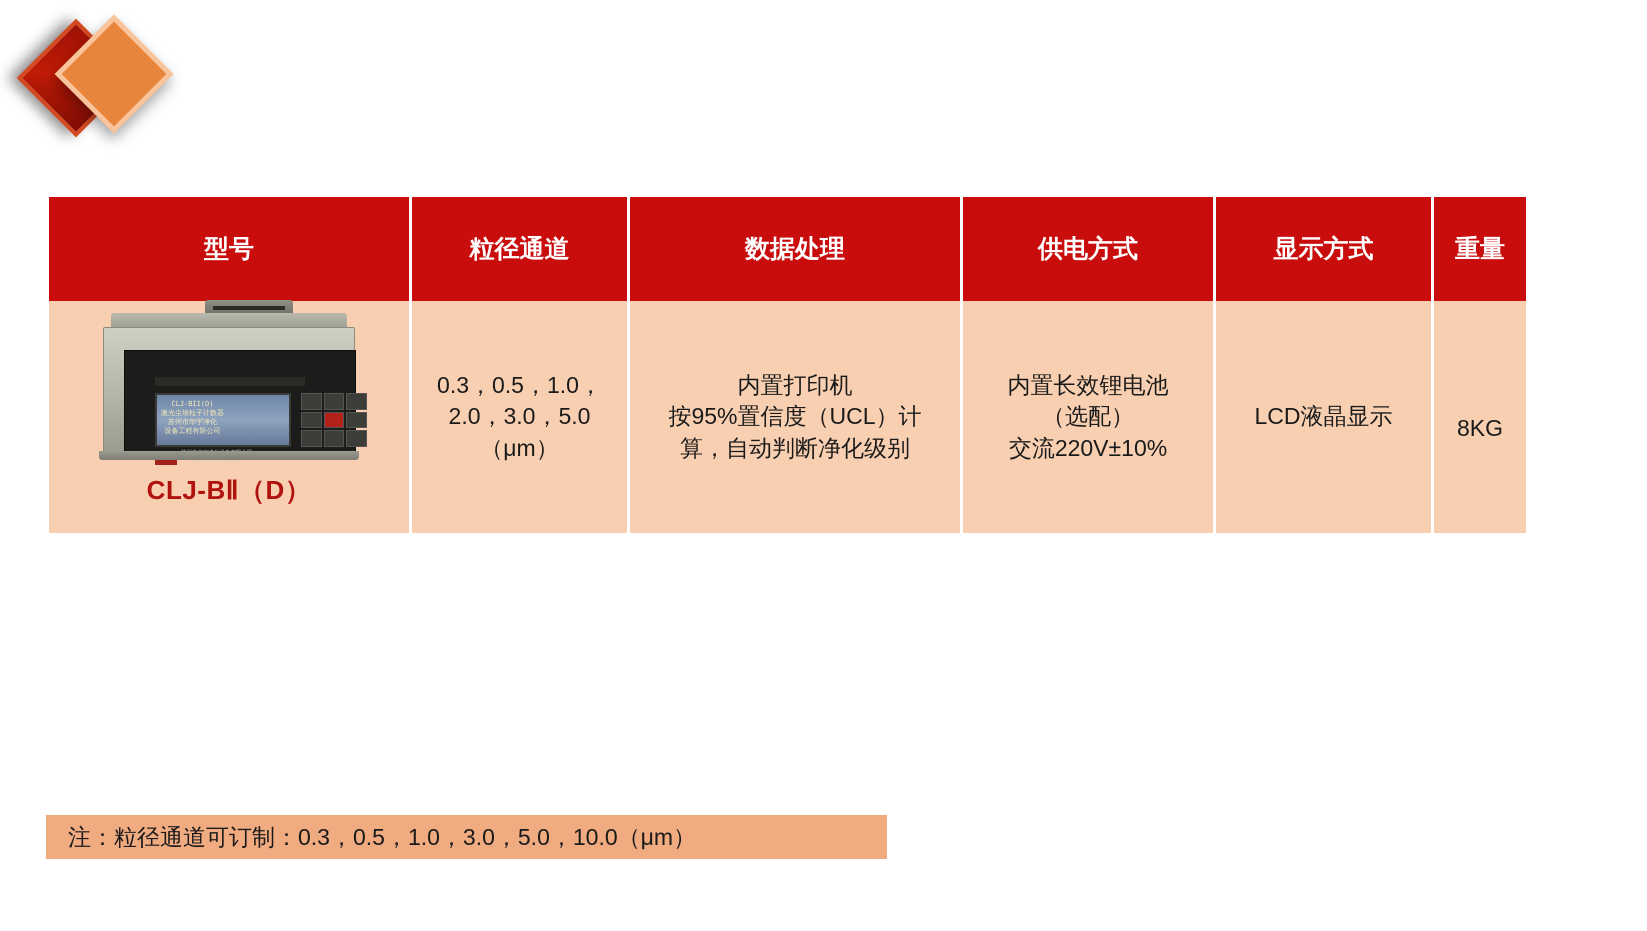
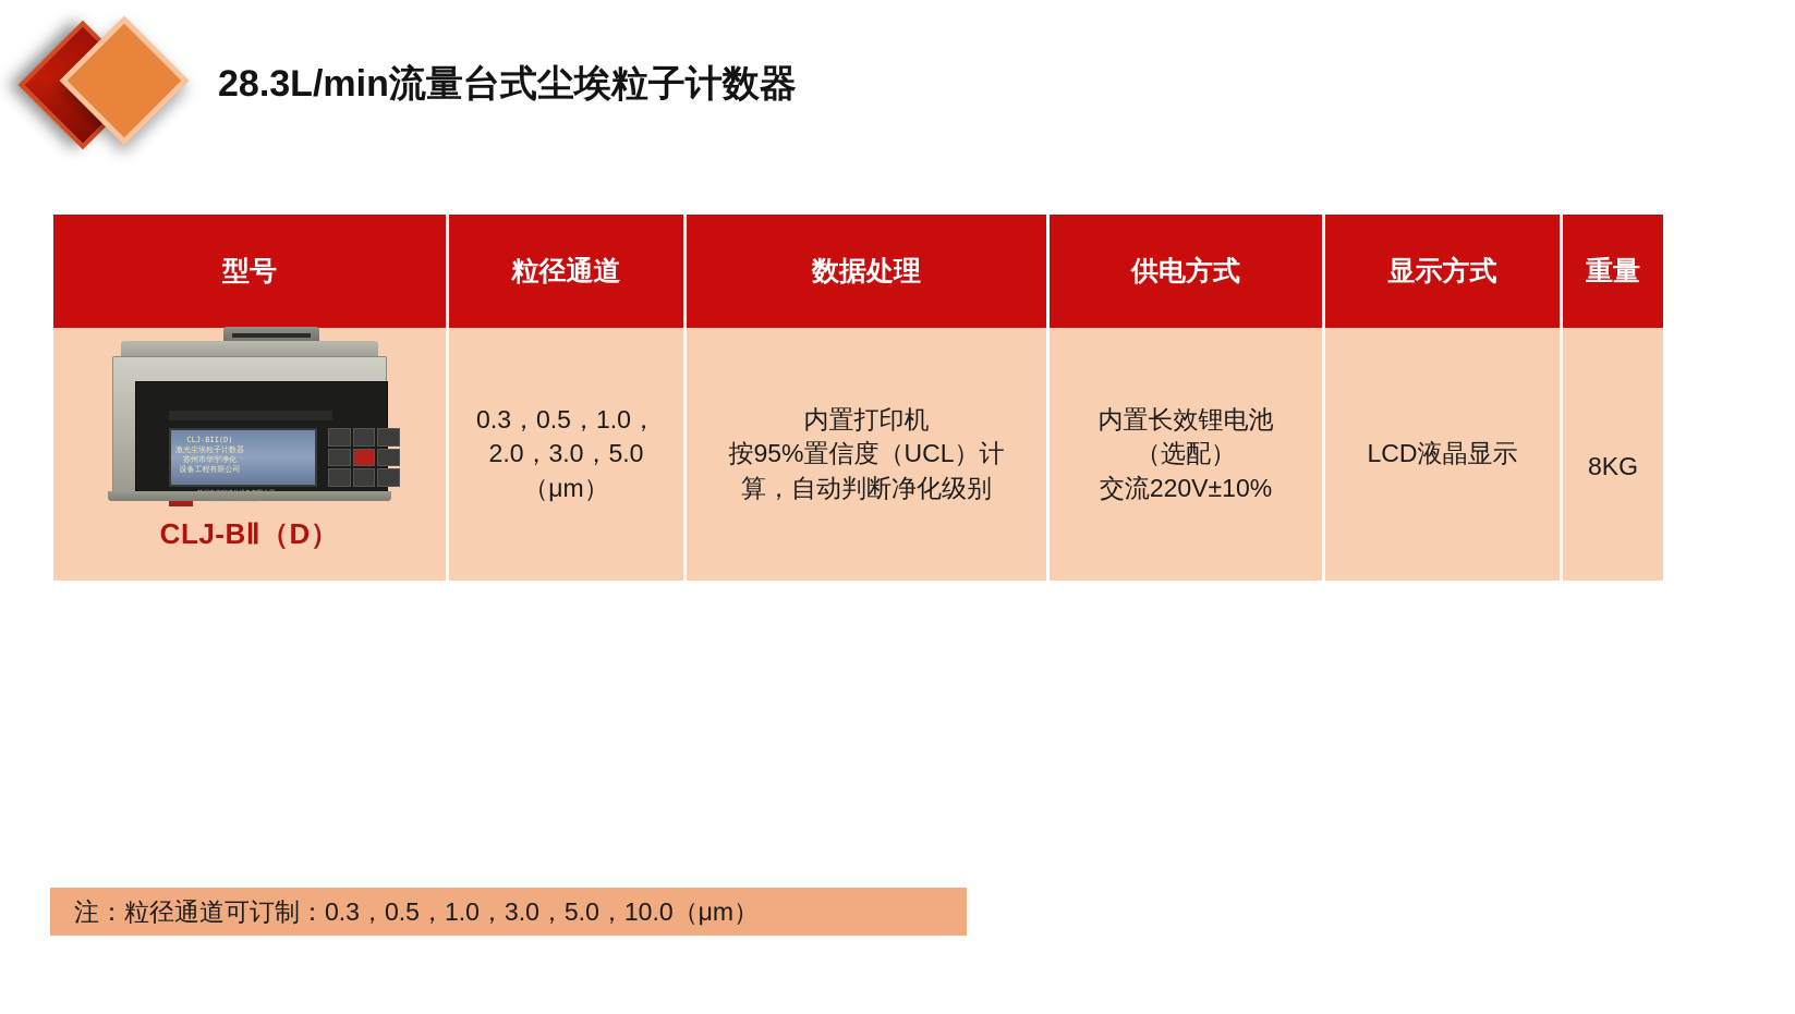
+ 28.3L/min流量台式尘埃粒子计数器
  型号	粒径通道	数据处理	供电方式	显示方式	重量
  CLJ-BII(D)激光尘埃粒子计数器苏州市华宇净化设备工程有限公司 CLJ-BⅡ（D）	0.3，0.5，1.0， 2.0，3.0，5.0 （μm）	内置打印机 按95%置信度（UCL）计 算，自动判断净化级别	内置长效锂电池 （选配） 交流220V±10%	LCD液晶显示	8KG
  注：粒径通道可订制：0.3，0.5，1.0，3.0，5.0，10.0（μm）
